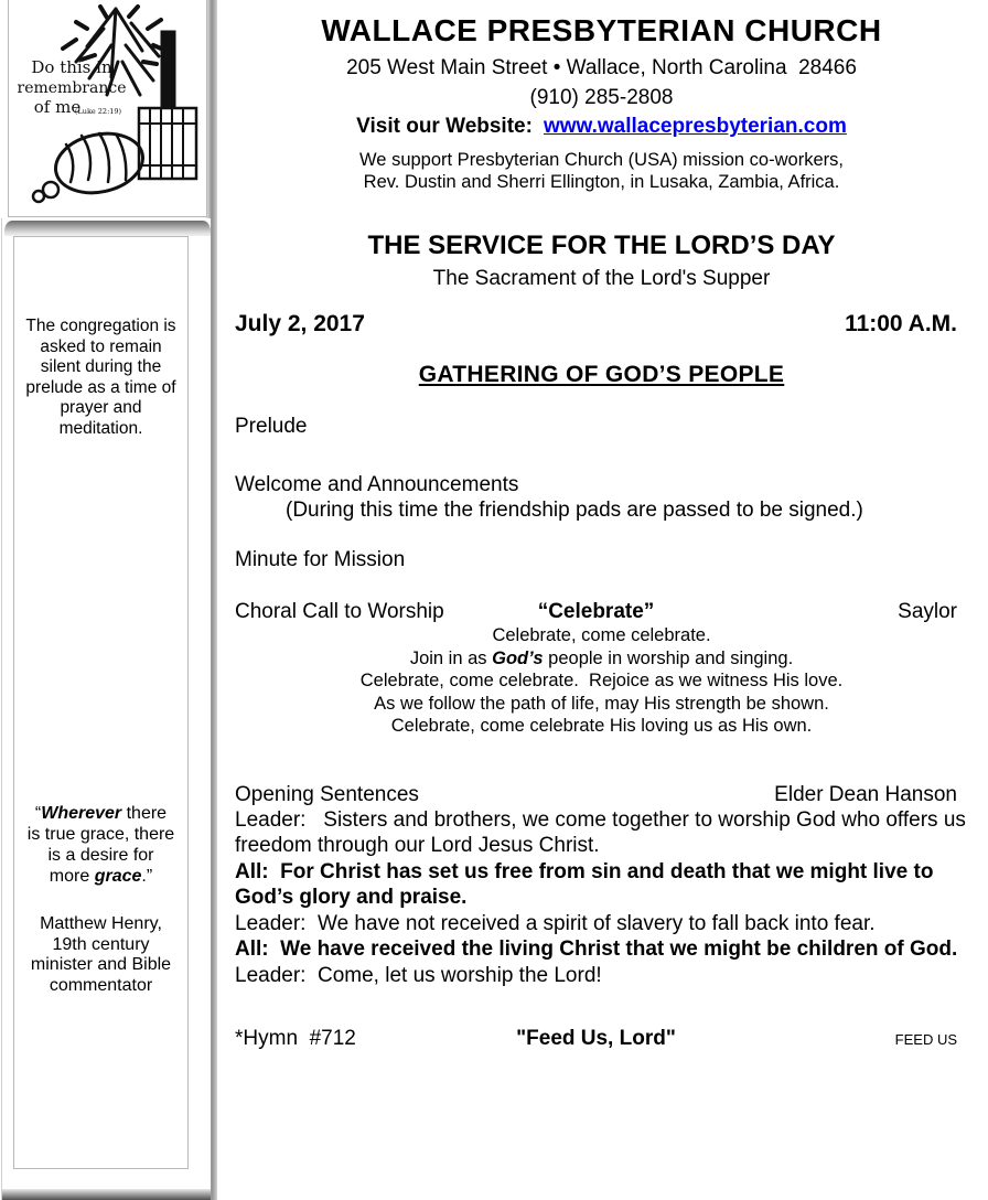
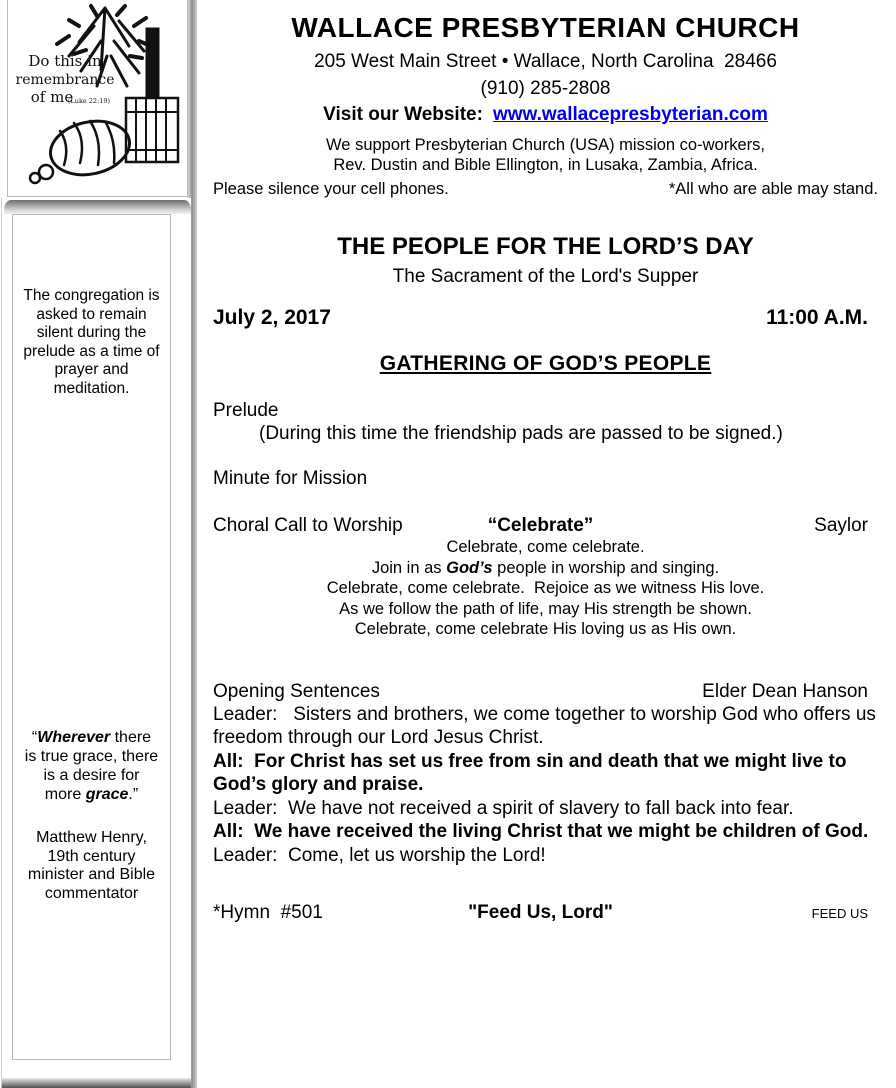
  Do this in
  remembrance
  of me
  (Luke 22:19)
  The congregation is asked to remain silent during the prelude as a time of prayer and meditation.
  “Wherever there is true grace, there is a desire for more grace.”
  Matthew Henry, 19th century minister and Bible commentator
  WALLACE PRESBYTERIAN CHURCH
  205 West Main Street • Wallace, North Carolina 28466
  (910) 285-2808
  Visit our Website: www.wallacepresbyterian.com
  We support Presbyterian Church (USA) mission co-workers,
- Rev. Dustin and Sherri Ellington, in Lusaka, Zambia, Africa.
+ Rev. Dustin and Bible Ellington, in Lusaka, Zambia, Africa.
+ Please silence your cell phones.
+ *All who are able may stand.
- THE SERVICE FOR THE LORD’S DAY
+ THE PEOPLE FOR THE LORD’S DAY
  The Sacrament of the Lord's Supper
  July 2, 2017
  11:00 A.M.
  GATHERING OF GOD’S PEOPLE
  Prelude
- Welcome and Announcements
  (During this time the friendship pads are passed to be signed.)
  Minute for Mission
  Choral Call to Worship
  “Celebrate”
  Saylor
  Celebrate, come celebrate.
  Join in as God’s people in worship and singing.
  Celebrate, come celebrate. Rejoice as we witness His love.
  As we follow the path of life, may His strength be shown.
  Celebrate, come celebrate His loving us as His own.
  Opening Sentences
  Elder Dean Hanson
  Leader: Sisters and brothers, we come together to worship God who offers us freedom through our Lord Jesus Christ.
  All: For Christ has set us free from sin and death that we might live to God’s glory and praise.
  Leader: We have not received a spirit of slavery to fall back into fear.
  All: We have received the living Christ that we might be children of God.
  Leader: Come, let us worship the Lord!
- *Hymn #712
+ *Hymn #501
  "Feed Us, Lord"
  FEED US
